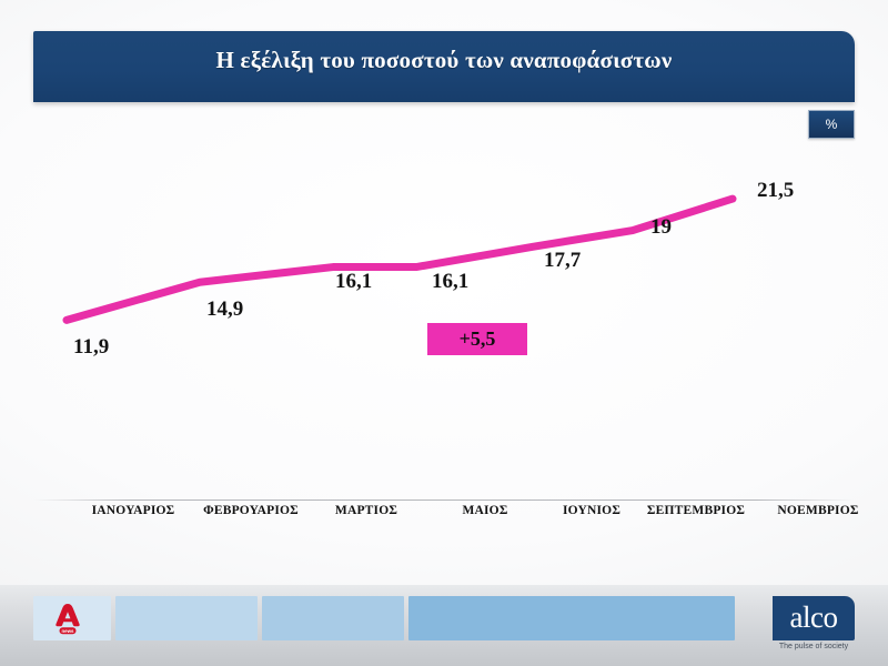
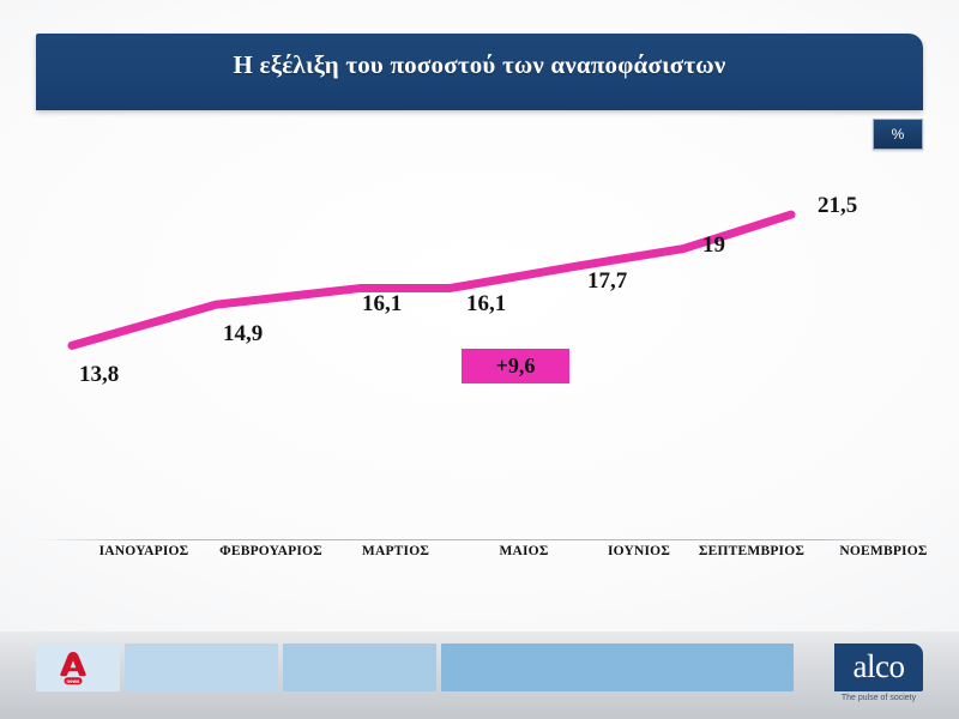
  Η εξέλιξη του ποσοστού των αναποφάσιστων
  %
- 11,9
+ 13,8
  14,9
  16,1
  16,1
  17,7
  19
  21,5
- +5,5
+ +9,6
  ΙΑΝΟΥΑΡΙΟΣ
  ΦΕΒΡΟΥΑΡΙΟΣ
  ΜΑΡΤΙΟΣ
  ΜΑΙΟΣ
  ΙΟΥΝΙΟΣ
  ΣΕΠΤΕΜΒΡΙΟΣ
  ΝΟΕΜΒΡΙΟΣ
  alco
